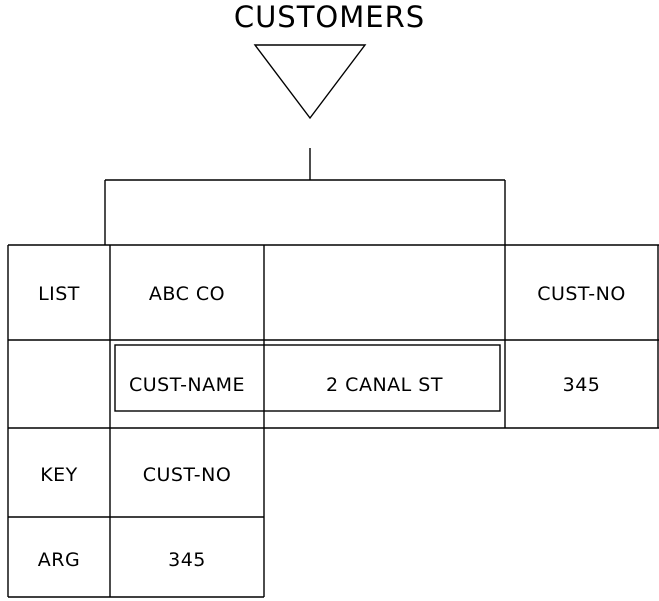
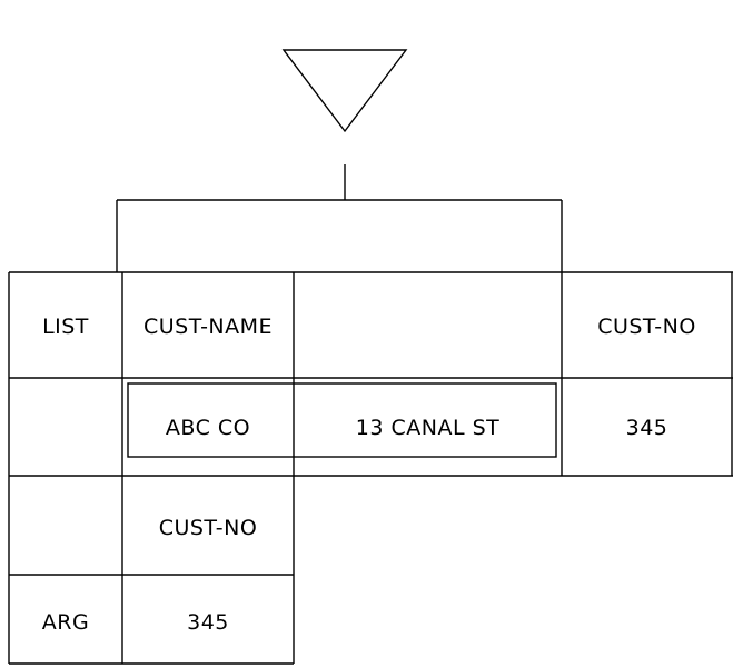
- CUSTOMERS
  LIST
- ABC CO
+ CUST-NAME
  CUST-NO
- CUST-NAME
+ ABC CO
- 2 CANAL ST
+ 13 CANAL ST
  345
- KEY
  CUST-NO
  ARG
  345
